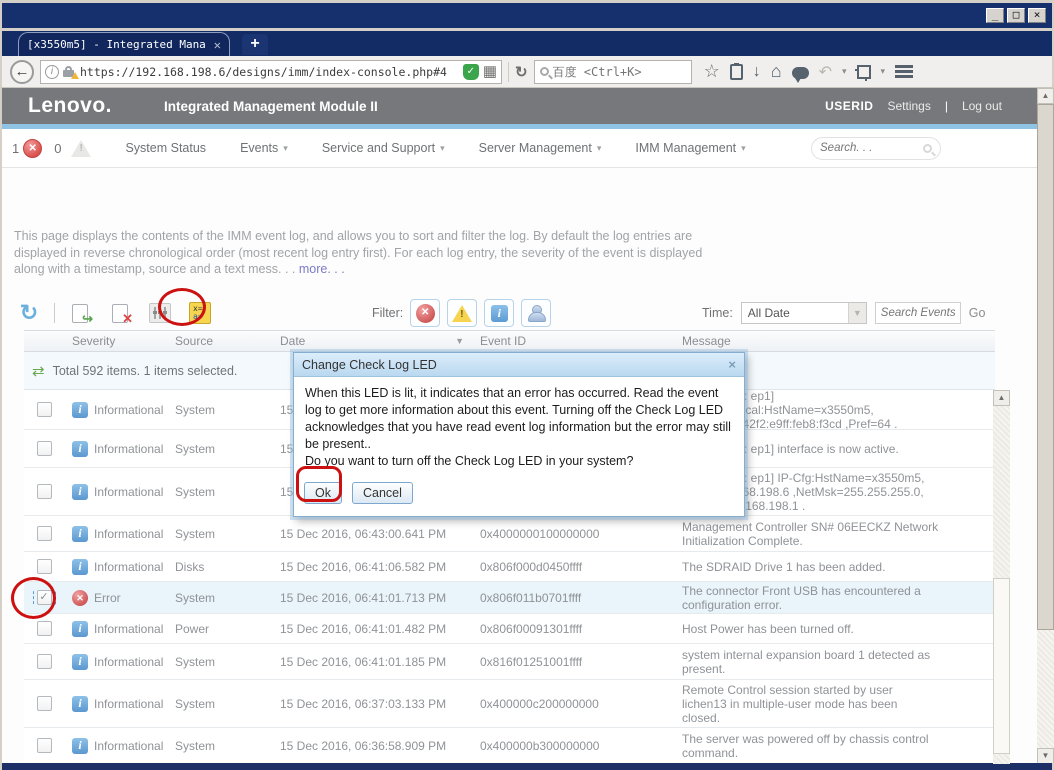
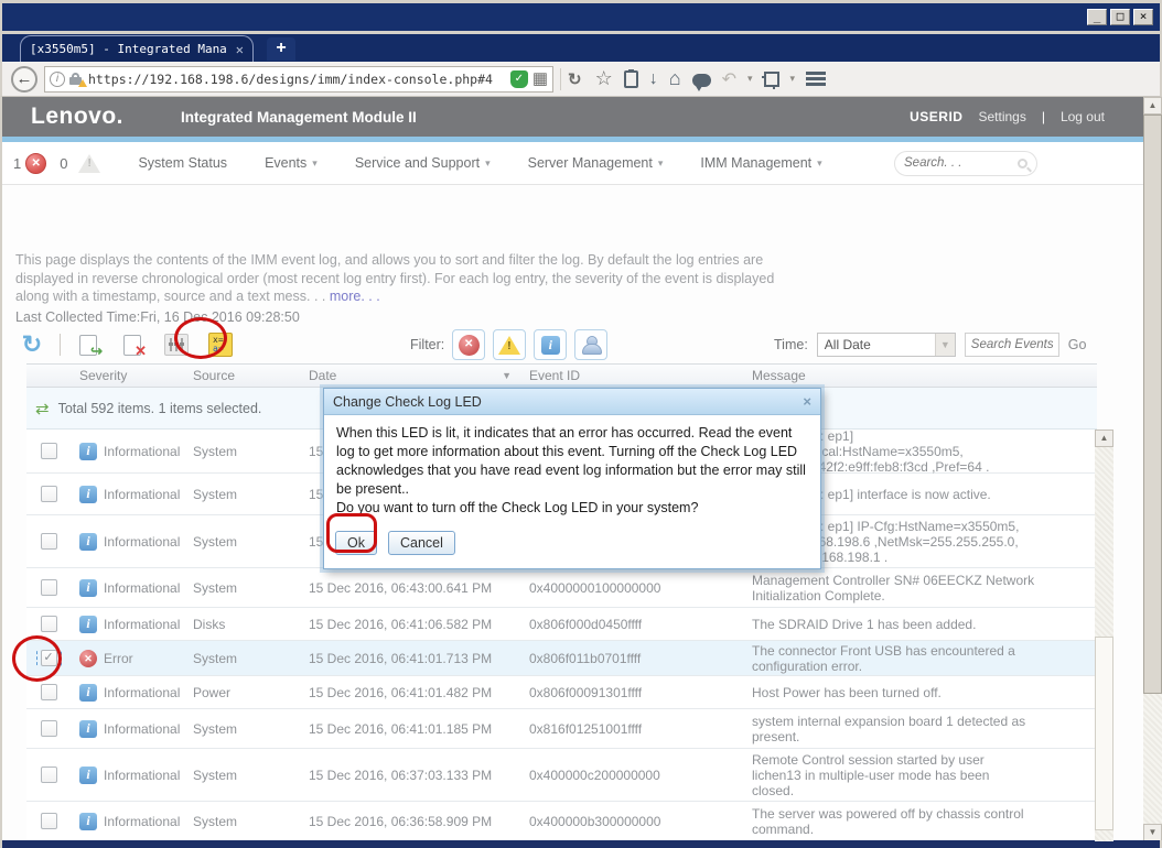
  _
  □
  ×
  [x3550m5] - Integrated Mana
  ✕
  +
  ←
  i
  https://192.168.198.6/designs/imm/index-console.php#4
  ✓
  ▦
  ↻
- 百度 <Ctrl+K>
  ☆
  ↓
  ⌂
  ↶
  ▾
  ▾
  Lenovo.
  Integrated Management Module II
  USERID
  Settings
  |
  Log out
  1
  ✕
  0
  !
  System Status
  Events
  ▾
  Service and Support
  ▾
  Server Management
  ▾
  IMM Management
  ▾
  Search. . .
  This page displays the contents of the IMM event log, and allows you to sort and filter the log. By default the log entries are displayed in reverse chronological order (most recent log entry first). For each log entry, the severity of the event is displayed along with a timestamp, source and a text mess. . . more. . .
+ Last Collected Time:Fri, 16 Dec 2016 09:28:50
  ↻
  ↪
  ✕
  x=
  a=
  Filter:
  ✕
  !
  i
  Time:
  All Date
  ▼
  Search Events
  Go
  Severity
  Source
  Date
  ▼
  Event ID
  Message
  ⇄
  Total 592 items. 1 items selected.
  i
  Informational
  System
  15
  42f2:e9ff:feb8:f3cd ,Pref=64 .
  i
  Informational
  System
  15
  : ep1] interface is now active.
  i
  Informational
  System
  15
  : ep1] IP-Cfg:HstName=x3550m5,
  68.198.6 ,NetMsk=255.255.255.0,
  i
  Informational
  System
  15 Dec 2016, 06:43:00.641 PM
  0x4000000100000000
  Management Controller SN# 06EECKZ Network
  Initialization Complete.
  i
  Informational
  Disks
  15 Dec 2016, 06:41:06.582 PM
  0x806f000d0450ffff
  The SDRAID Drive 1 has been added.
  ✓
  ✕
  Error
  System
  15 Dec 2016, 06:41:01.713 PM
  0x806f011b0701ffff
  The connector Front USB has encountered a
  configuration error.
  i
  Informational
  Power
  15 Dec 2016, 06:41:01.482 PM
  0x806f00091301ffff
  Host Power has been turned off.
  i
  Informational
  System
  15 Dec 2016, 06:41:01.185 PM
  0x816f01251001ffff
  system internal expansion board 1 detected as
  present.
  i
  Informational
  System
  15 Dec 2016, 06:37:03.133 PM
  0x400000c200000000
  Remote Control session started by user
  lichen13 in multiple-user mode has been
  closed.
  i
  Informational
  System
  15 Dec 2016, 06:36:58.909 PM
  0x400000b300000000
  The server was powered off by chassis control
  command.
  Change Check Log LED
  ×
  When this LED is lit, it indicates that an error has occurred. Read the event log to get more information about this event. Turning off the Check Log LED acknowledges that you have read event log information but the error may still be present..
  Do you want to turn off the Check Log LED in your system?
  Ok
  Cancel
  ▲
  ▲
  ▼
